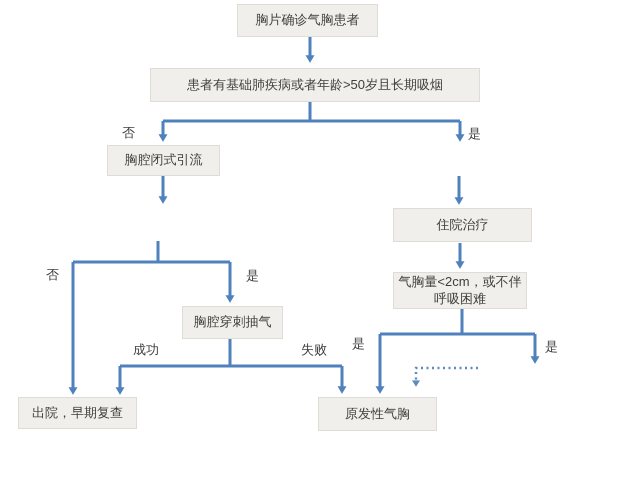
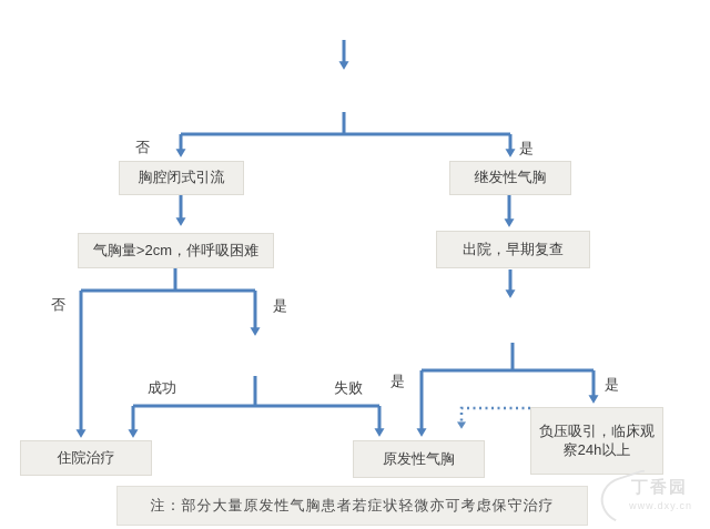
- 胸片确诊气胸患者
- 患者有基础肺疾病或者年龄>50岁且长期吸烟
  胸腔闭式引流
+ 继发性气胸
+ 气胸量>2cm，伴呼吸困难
- 住院治疗
+ 出院，早期复查
- 气胸量<2cm，或不伴呼吸困难
- 胸腔穿刺抽气
- 出院，早期复查
+ 住院治疗
  原发性气胸
+ 负压吸引，临床观察24h以上
  否
  是
  否
  是
  成功
  失败
  是
  是
+ 注：部分大量原发性气胸患者若症状轻微亦可考虑保守治疗
+ 丁香园
+ www.dxy.cn
